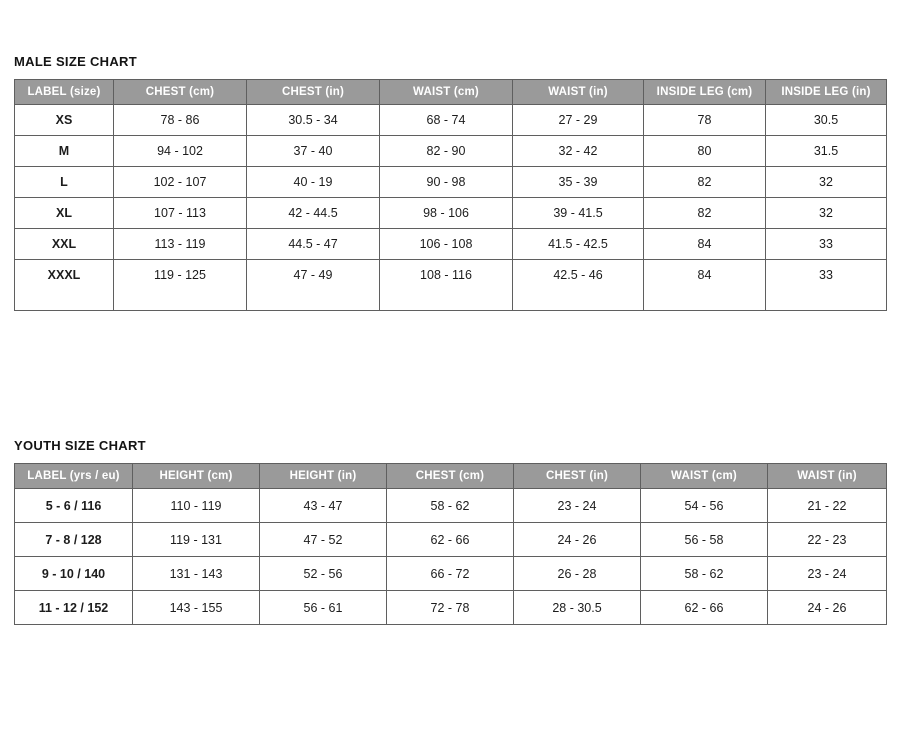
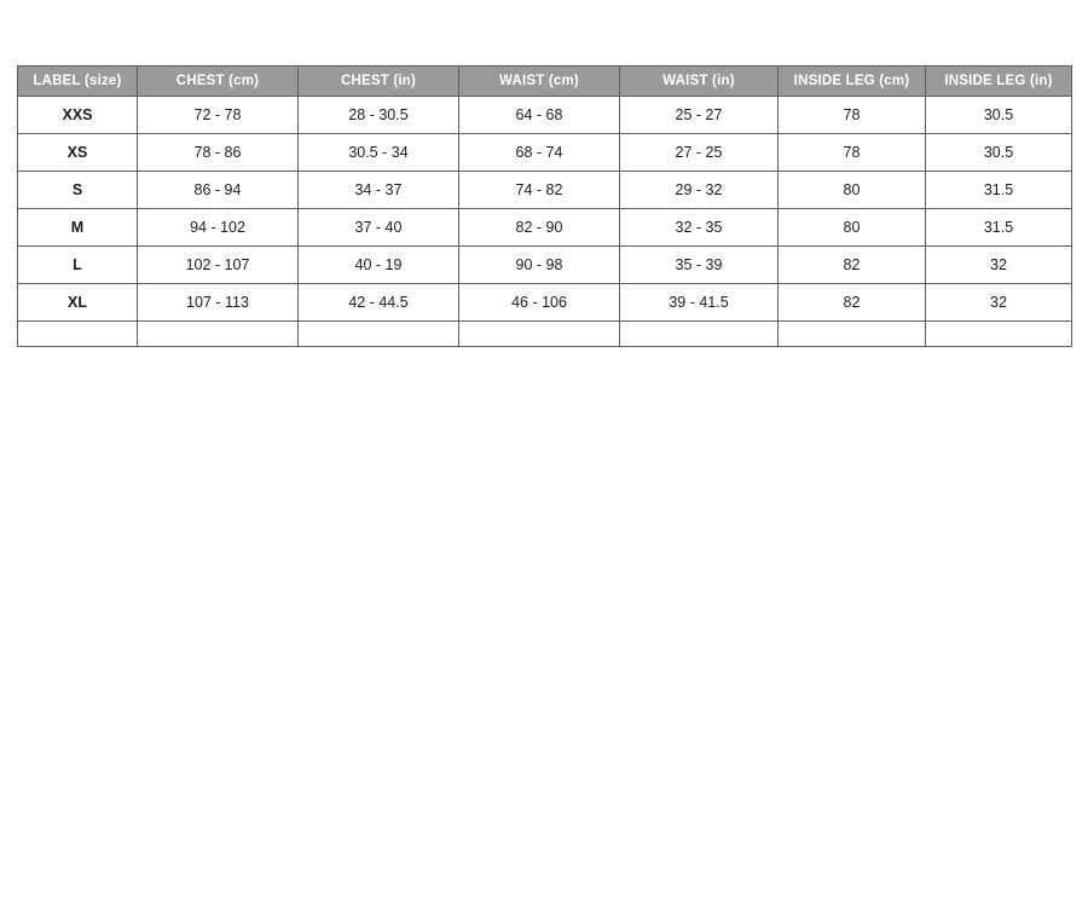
- MALE SIZE CHART
  LABEL (size)	CHEST (cm)	CHEST (in)	WAIST (cm)	WAIST (in)	INSIDE LEG (cm)	INSIDE LEG (in)
+ XXS	72 - 78	28 - 30.5	64 - 68	25 - 27	78	30.5
- XS	78 - 86	30.5 - 34	68 - 74	27 - 29	78	30.5
+ XS	78 - 86	30.5 - 34	68 - 74	27 - 25	78	30.5
+ S	86 - 94	34 - 37	74 - 82	29 - 32	80	31.5
- M	94 - 102	37 - 40	82 - 90	32 - 42	80	31.5
+ M	94 - 102	37 - 40	82 - 90	32 - 35	80	31.5
  L	102 - 107	40 - 19	90 - 98	35 - 39	82	32
- XL	107 - 113	42 - 44.5	98 - 106	39 - 41.5	82	32
+ XL	107 - 113	42 - 44.5	46 - 106	39 - 41.5	82	32
- XXL	113 - 119	44.5 - 47	106 - 108	41.5 - 42.5	84	33
- XXXL	119 - 125	47 - 49	108 - 116	42.5 - 46	84	33
- YOUTH SIZE CHART
- LABEL (yrs / eu)	HEIGHT (cm)	HEIGHT (in)	CHEST (cm)	CHEST (in)	WAIST (cm)	WAIST (in)
- 5 - 6 / 116	110 - 119	43 - 47	58 - 62	23 - 24	54 - 56	21 - 22
- 7 - 8 / 128	119 - 131	47 - 52	62 - 66	24 - 26	56 - 58	22 - 23
- 9 - 10 / 140	131 - 143	52 - 56	66 - 72	26 - 28	58 - 62	23 - 24
- 11 - 12 / 152	143 - 155	56 - 61	72 - 78	28 - 30.5	62 - 66	24 - 26
